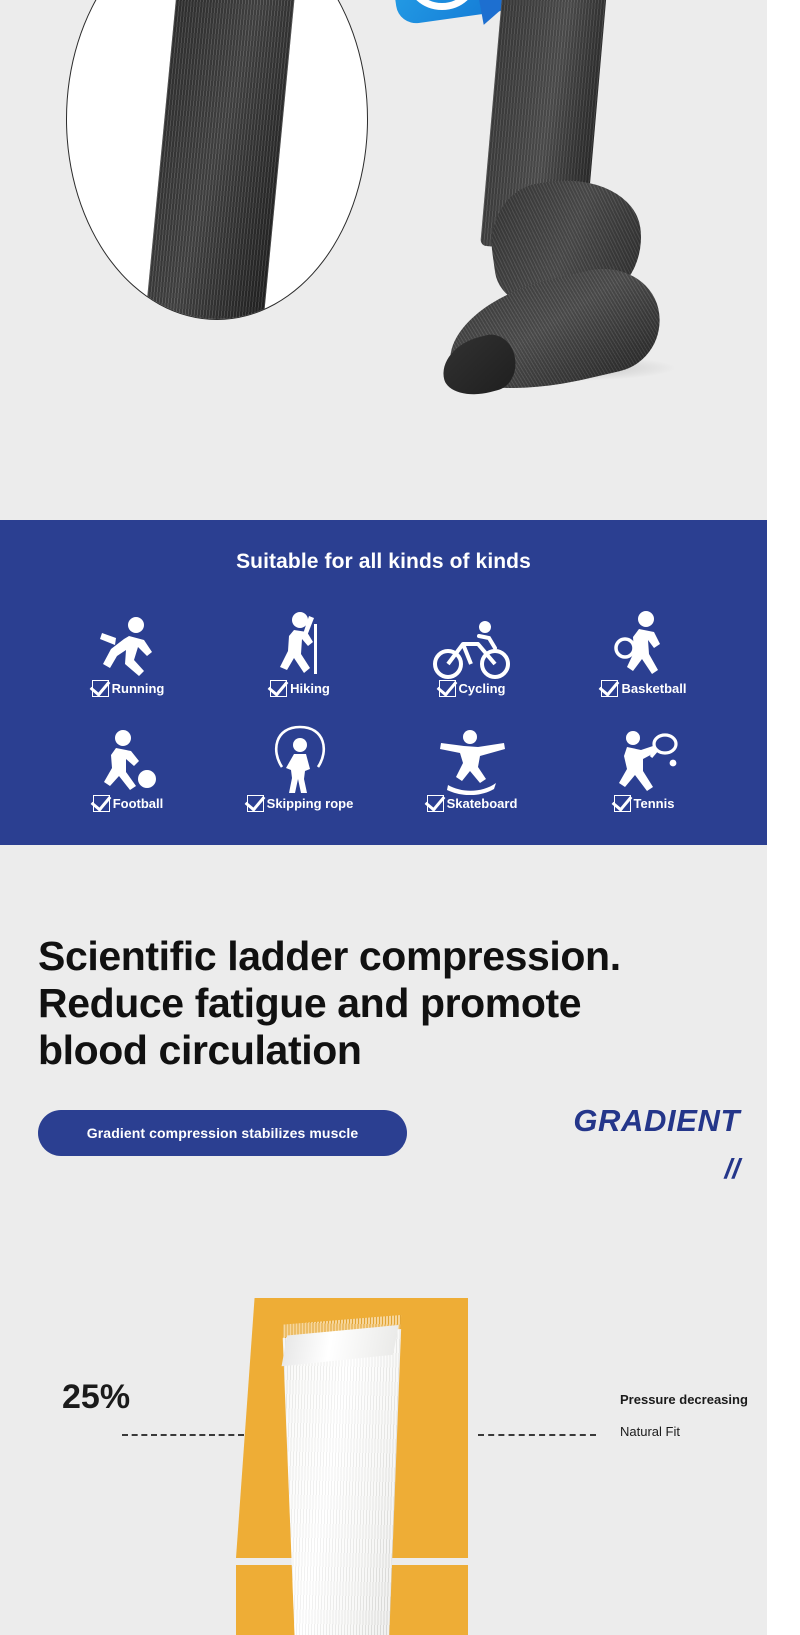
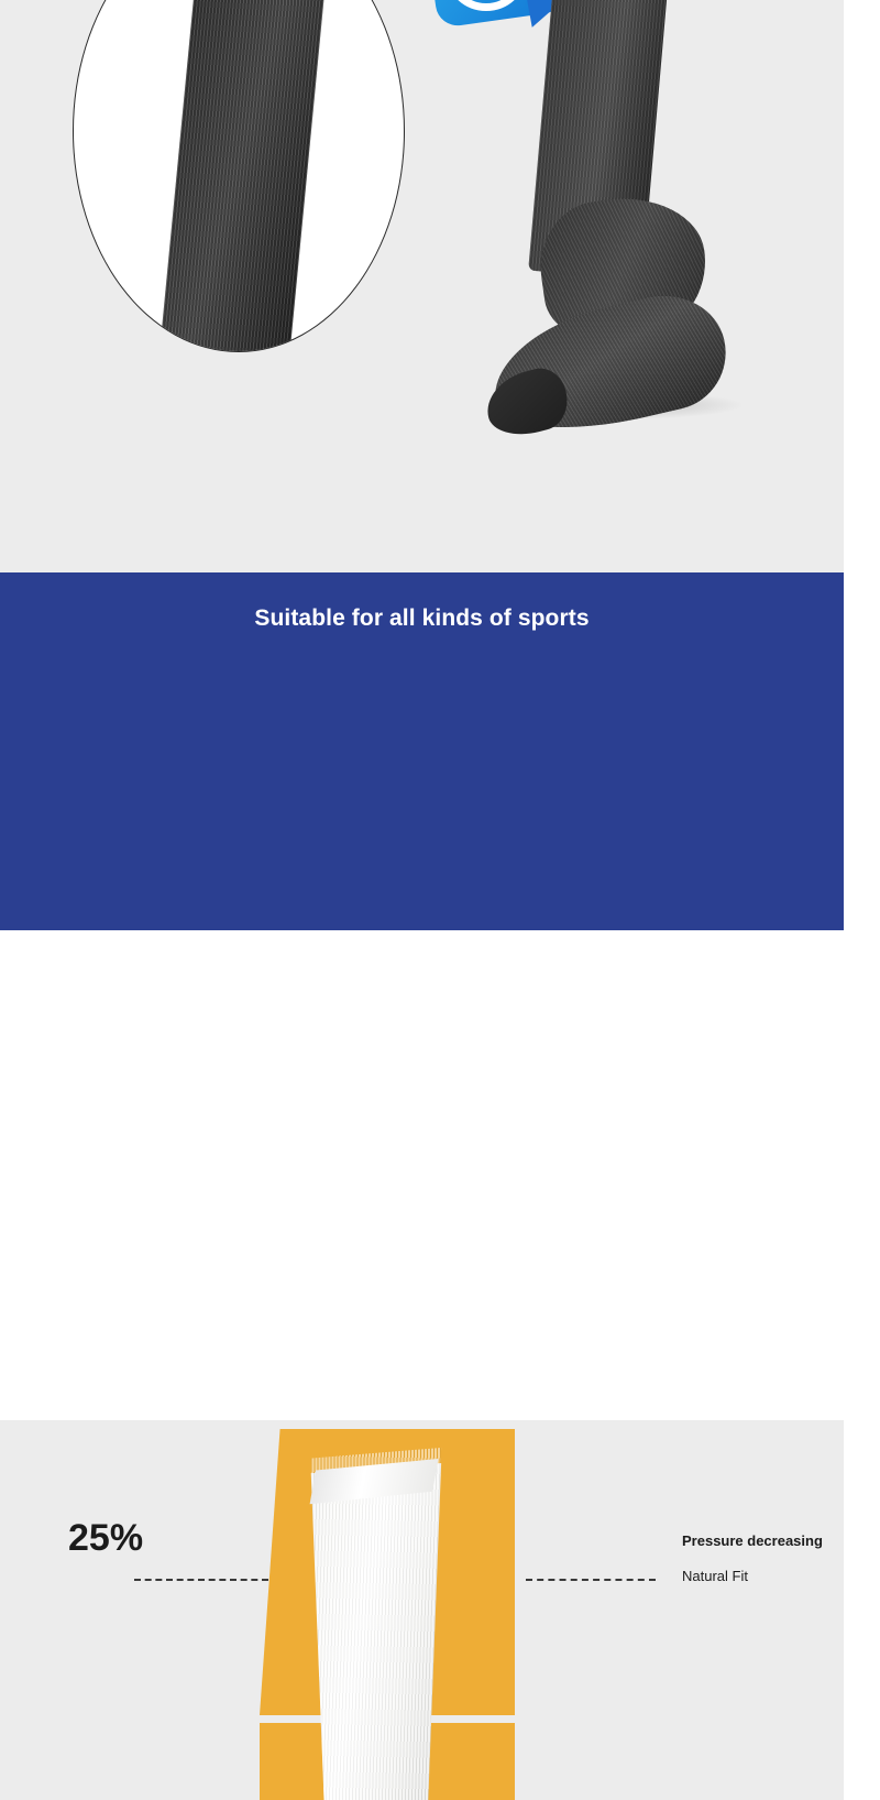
- Suitable for all kinds of kinds
+ Suitable for all kinds of sports
- Running
- Hiking
- Cycling
- Basketball
- Football
- Skipping rope
- Skateboard
- Tennis
- Scientific ladder compression. Reduce fatigue and promote blood circulation
- Gradient compression stabilizes muscle
- GRADIENT
- //
  25%
  Pressure decreasing
  Natural Fit
